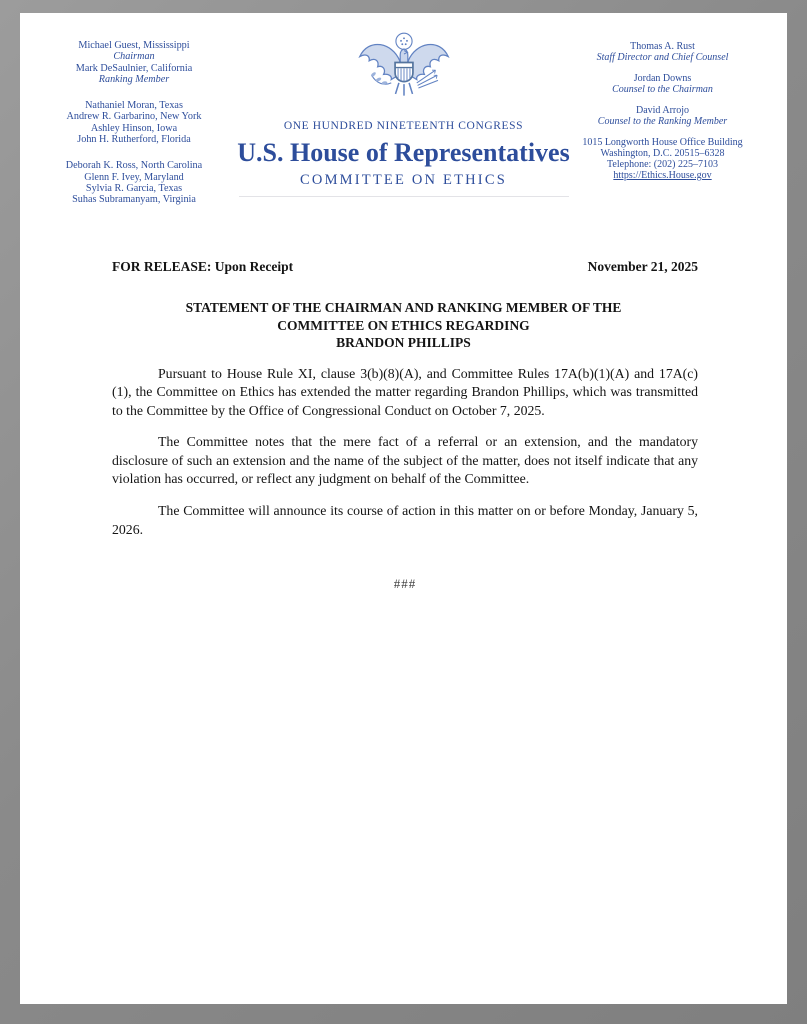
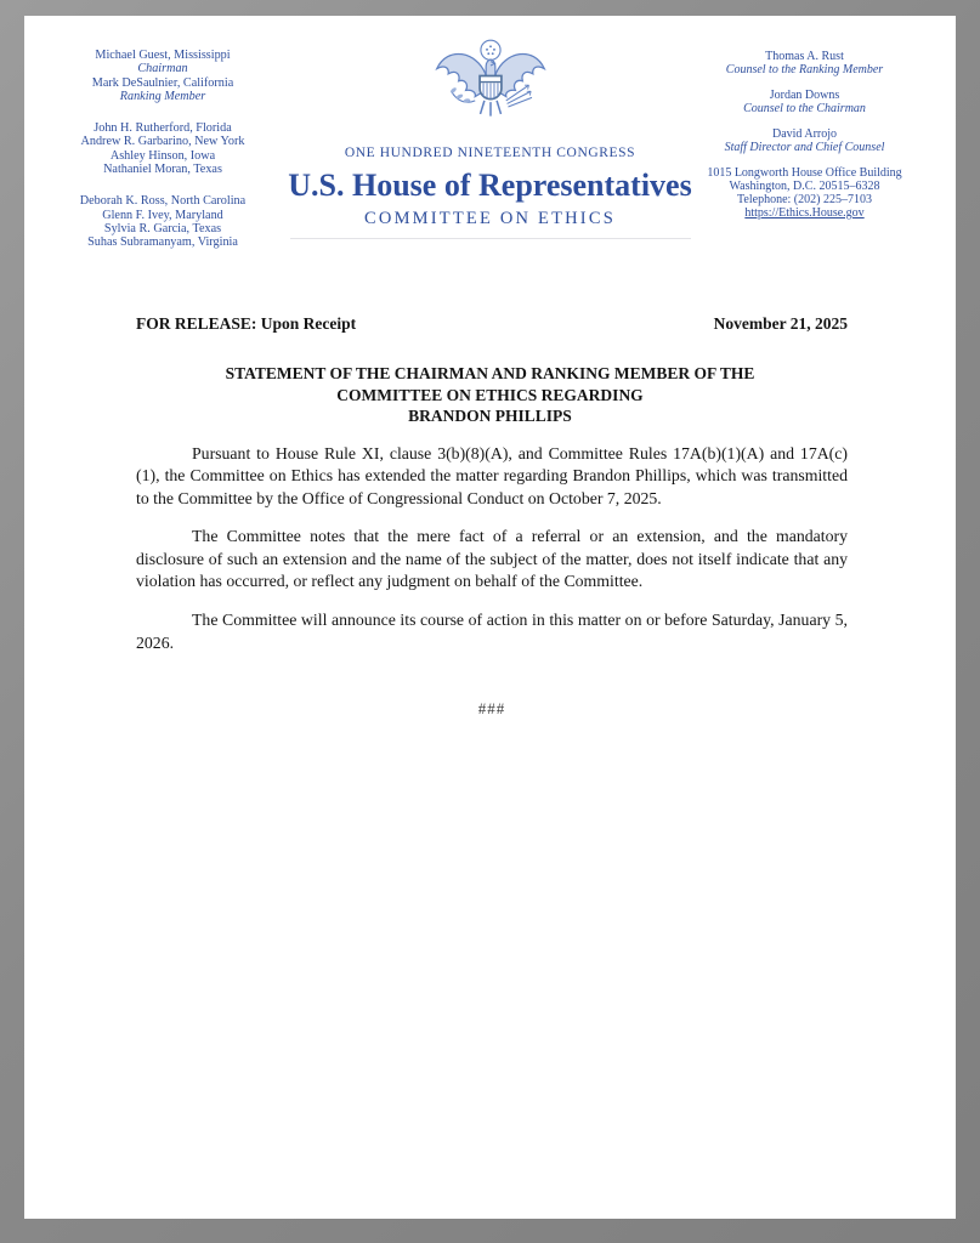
  ONE HUNDRED NINETEENTH CONGRESS
  U.S. House of Representatives
  COMMITTEE ON ETHICS
  Michael Guest, Mississippi
  Chairman
  Mark DeSaulnier, California
  Ranking Member
- Nathaniel Moran, Texas
+ John H. Rutherford, Florida
  Andrew R. Garbarino, New York
  Ashley Hinson, Iowa
- John H. Rutherford, Florida
+ Nathaniel Moran, Texas
  Deborah K. Ross, North Carolina
  Glenn F. Ivey, Maryland
  Sylvia R. Garcia, Texas
  Suhas Subramanyam, Virginia
  Thomas A. Rust
- Staff Director and Chief Counsel
+ Counsel to the Ranking Member
  Jordan Downs
  Counsel to the Chairman
  David Arrojo
- Counsel to the Ranking Member
+ Staff Director and Chief Counsel
  1015 Longworth House Office Building
  Washington, D.C. 20515–6328
  Telephone: (202) 225–7103
  https://Ethics.House.gov
  FOR RELEASE: Upon Receipt
  November 21, 2025
  STATEMENT OF THE CHAIRMAN AND RANKING MEMBER OF THE
  COMMITTEE ON ETHICS REGARDING
  BRANDON PHILLIPS
  Pursuant to House Rule XI, clause 3(b)(8)(A), and Committee Rules 17A(b)(1)(A) and 17A(c)(1), the Committee on Ethics has extended the matter regarding Brandon Phillips, which was transmitted to the Committee by the Office of Congressional Conduct on October 7, 2025.
  The Committee notes that the mere fact of a referral or an extension, and the mandatory disclosure of such an extension and the name of the subject of the matter, does not itself indicate that any violation has occurred, or reflect any judgment on behalf of the Committee.
- The Committee will announce its course of action in this matter on or before Monday, January 5, 2026.
+ The Committee will announce its course of action in this matter on or before Saturday, January 5, 2026.
  ###
